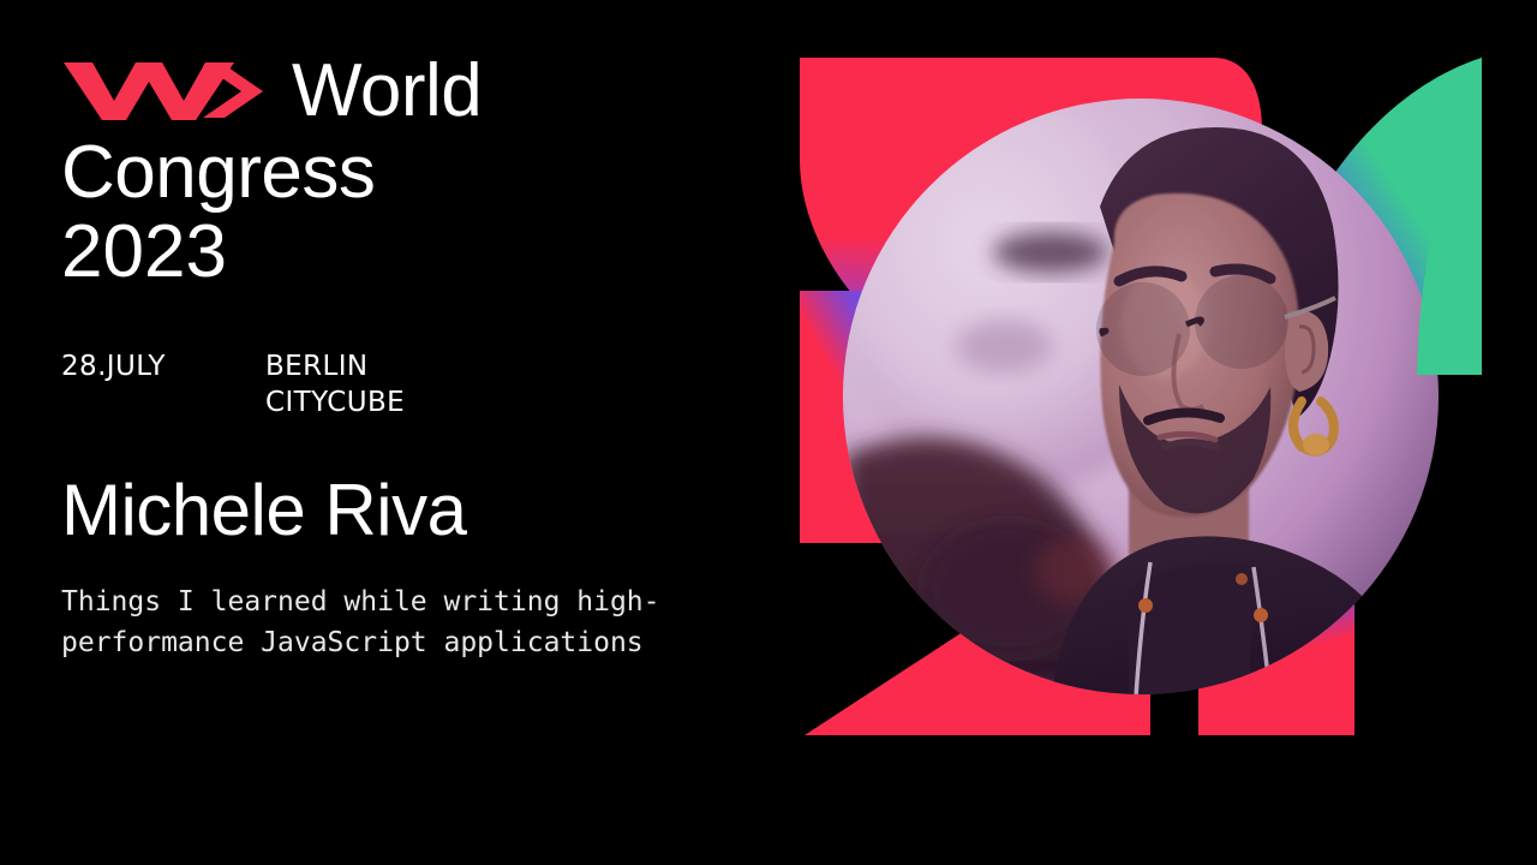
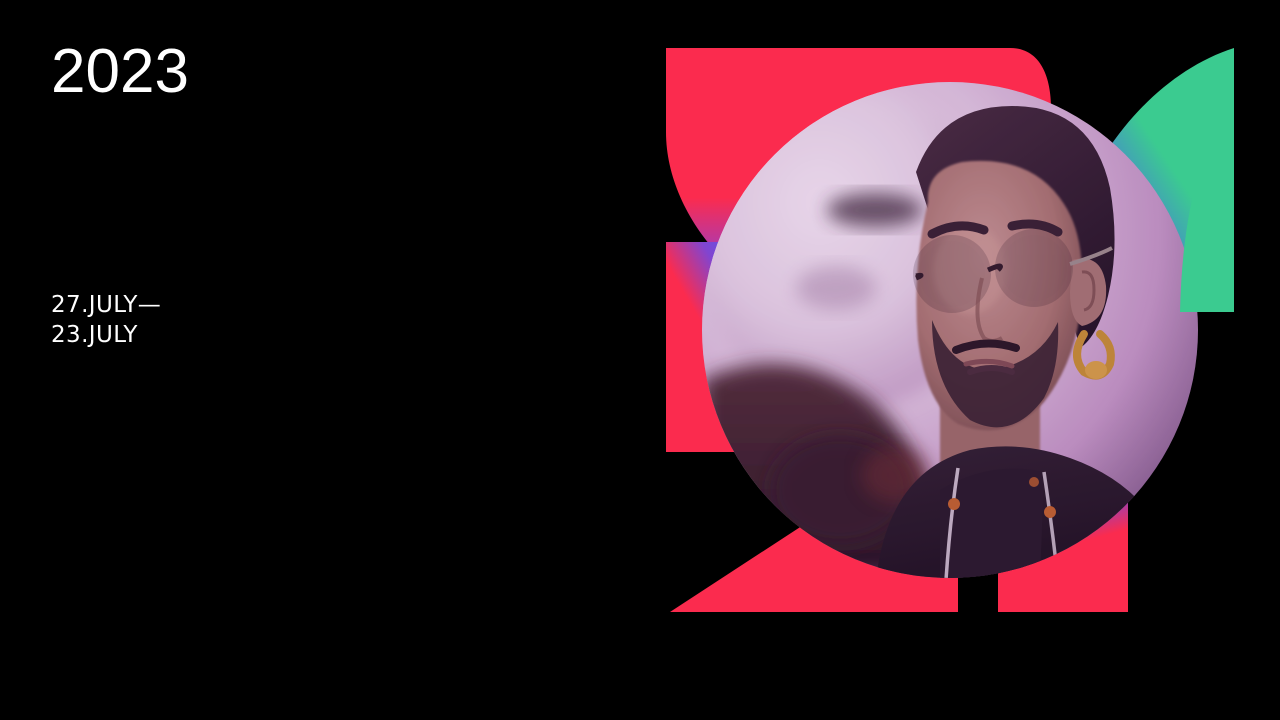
- World
- Congress
  2023
+ 27.JULY—
- 28.JULY
+ 23.JULY
- BERLIN
- CITYCUBE
- Michele Riva
- Things I learned while writing high-performance JavaScript applications
